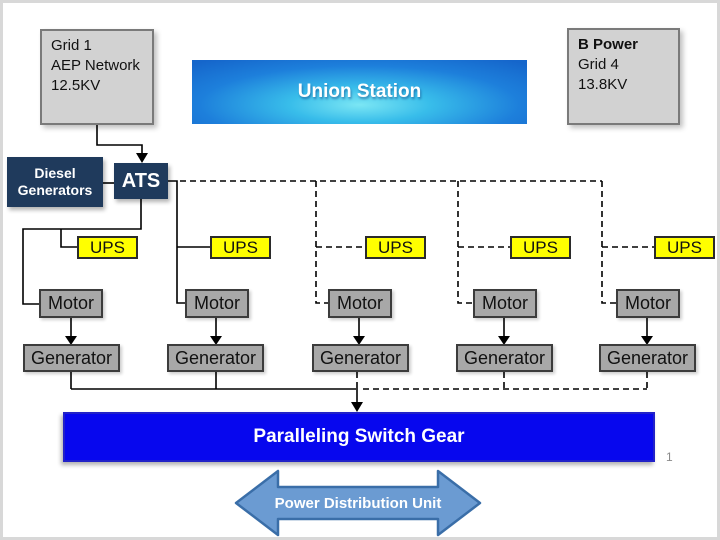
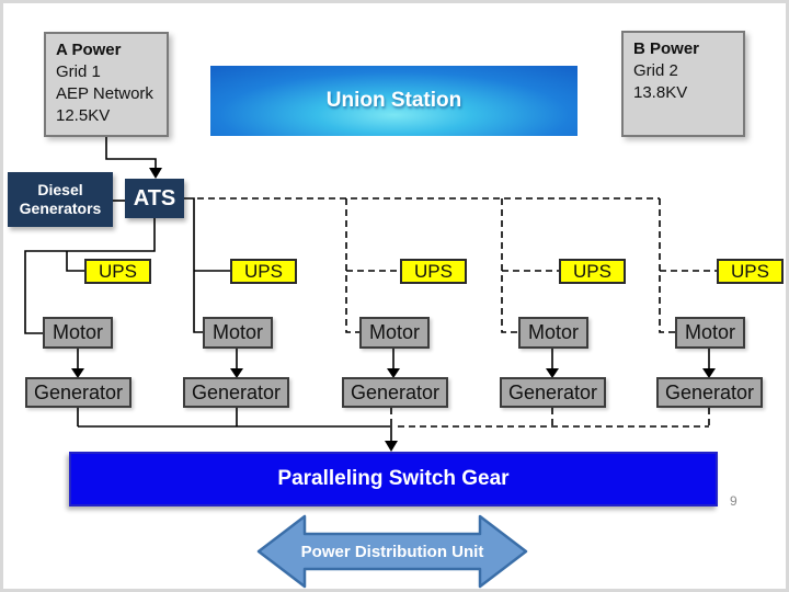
+ A Power
  Grid 1
  AEP Network
  12.5KV
  Union Station
  B Power
- Grid 4
+ Grid 2
  13.8KV
  Diesel
  Generators
  ATS
  UPS
  UPS
  UPS
  UPS
  UPS
  Motor
  Motor
  Motor
  Motor
  Motor
  Generator
  Generator
  Generator
  Generator
  Generator
  Paralleling Switch Gear
- 1
+ 9
  Power Distribution Unit
